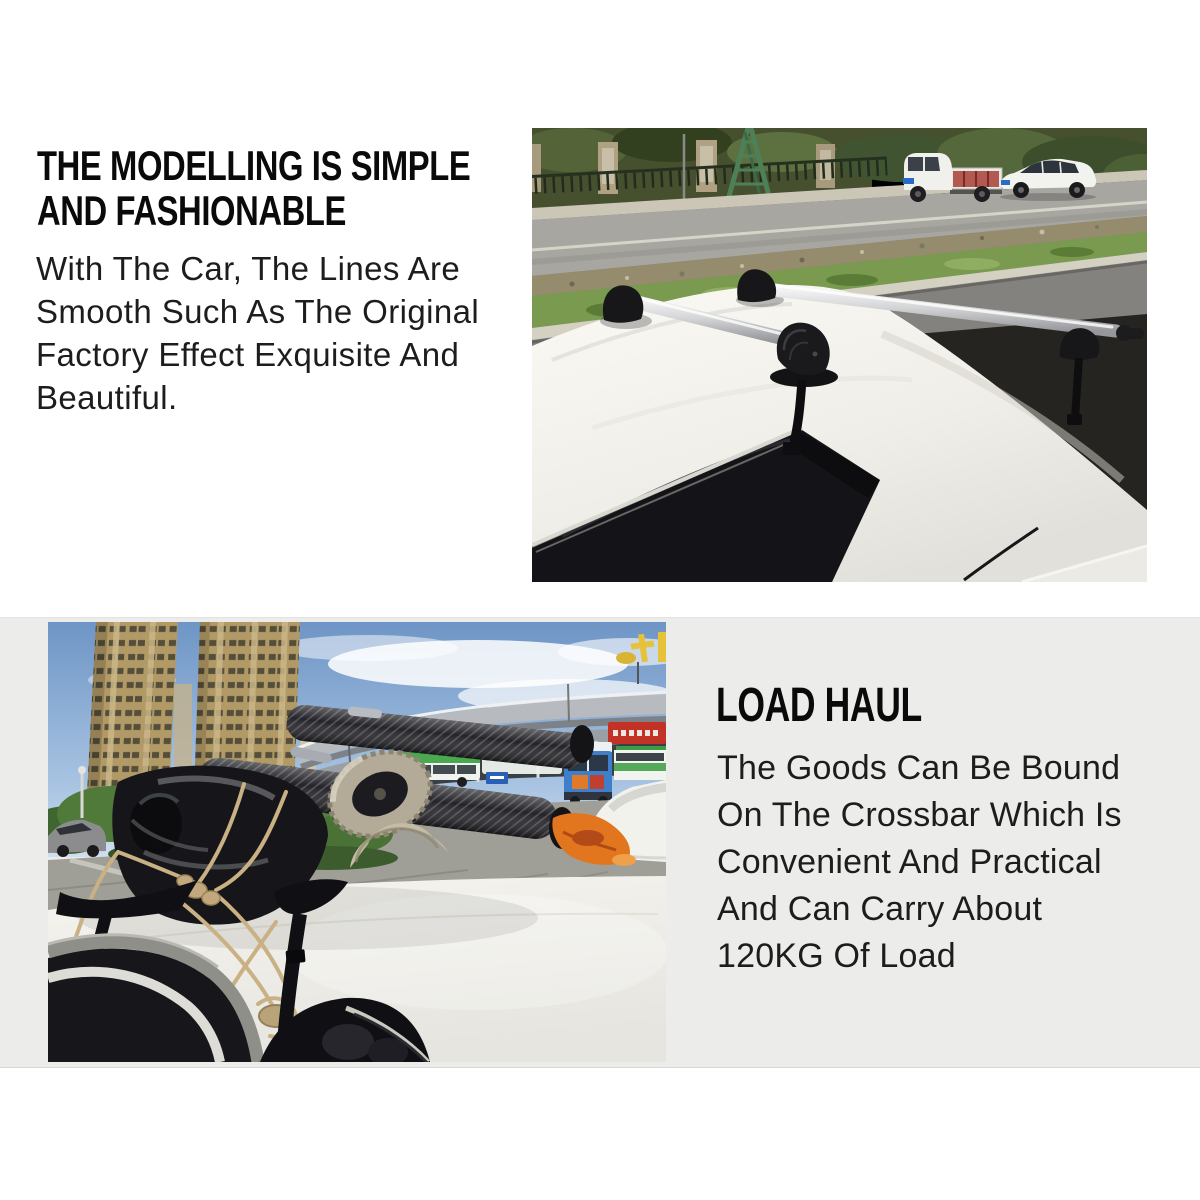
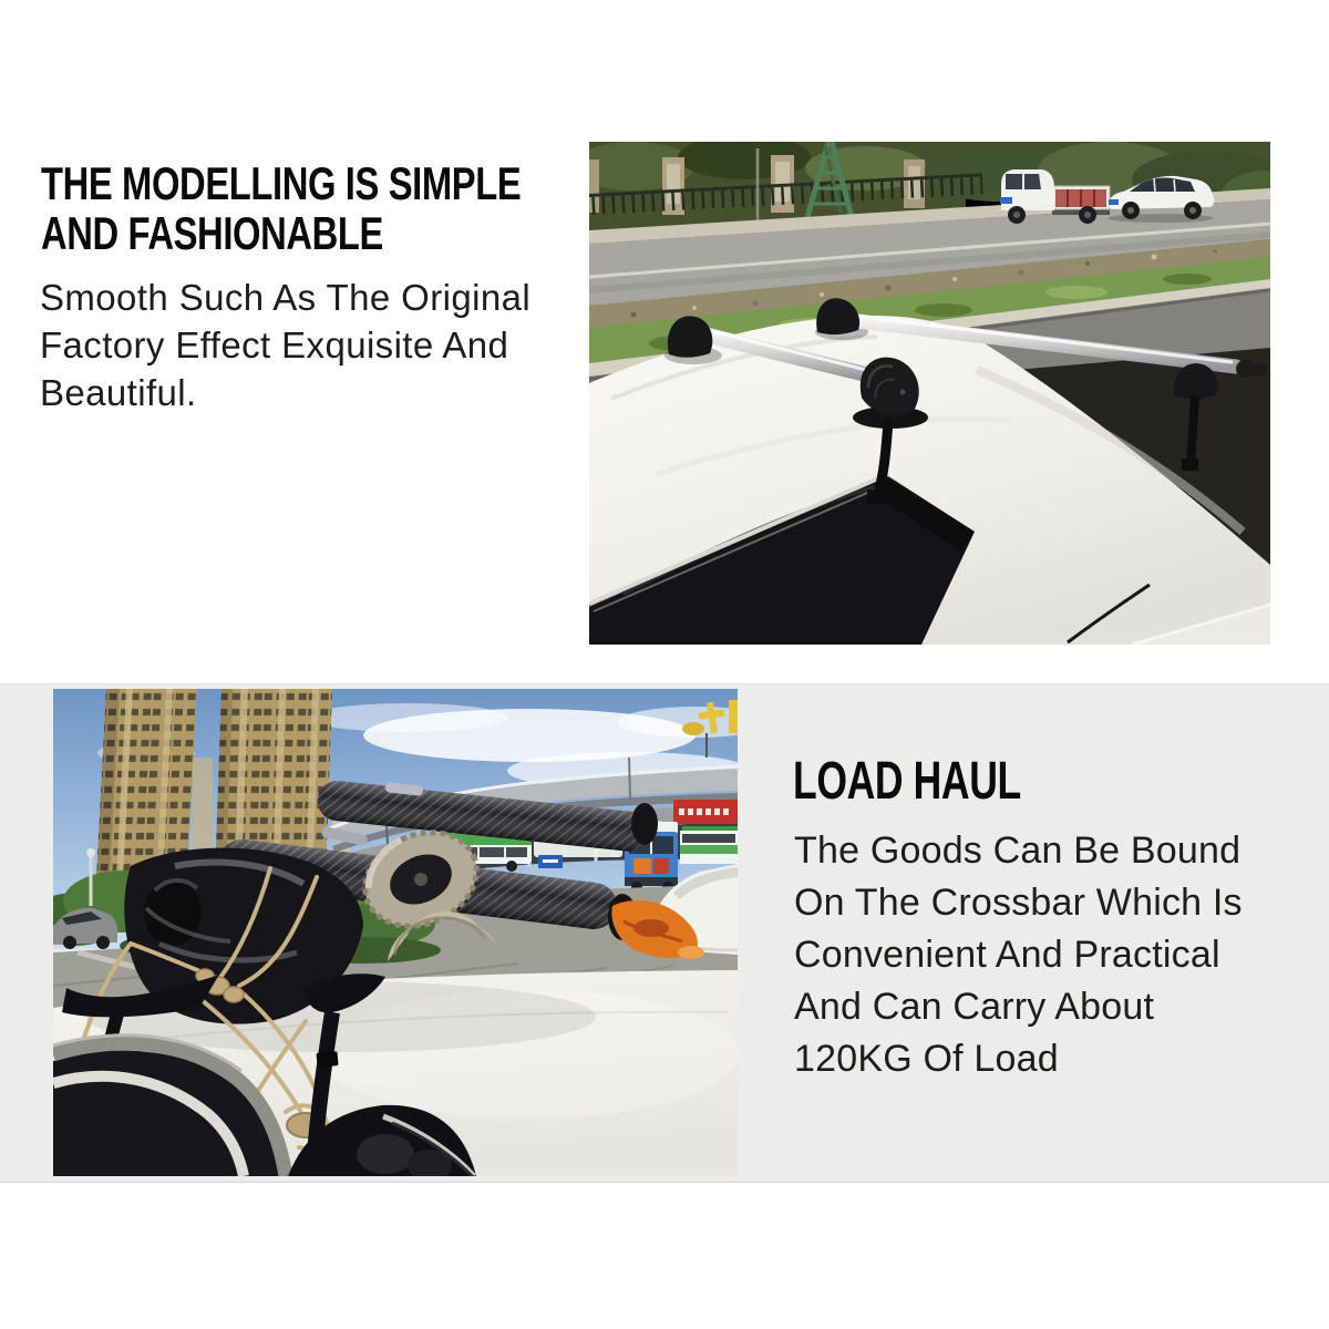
  THE MODELLING IS SIMPLE
  AND FASHIONABLE
- With The Car, The Lines Are
  Smooth Such As The Original
  Factory Effect Exquisite And
  Beautiful.
  LOAD HAUL
  The Goods Can Be Bound
  On The Crossbar Which Is
  Convenient And Practical
  And Can Carry About
  120KG Of Load
